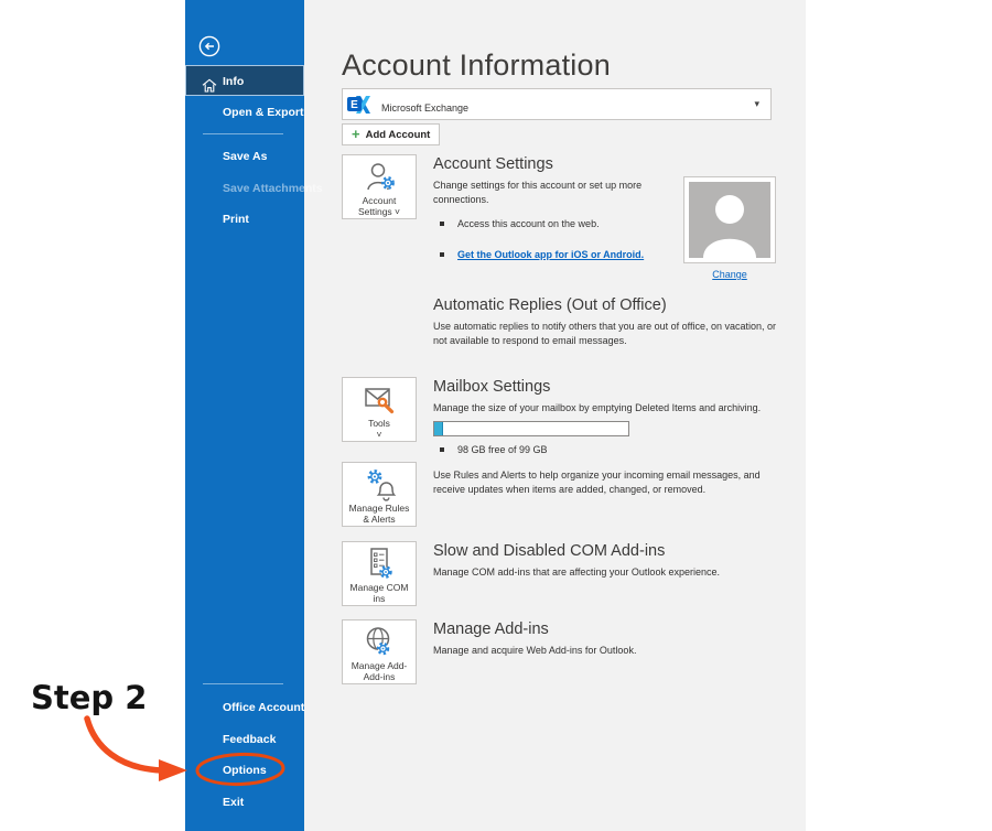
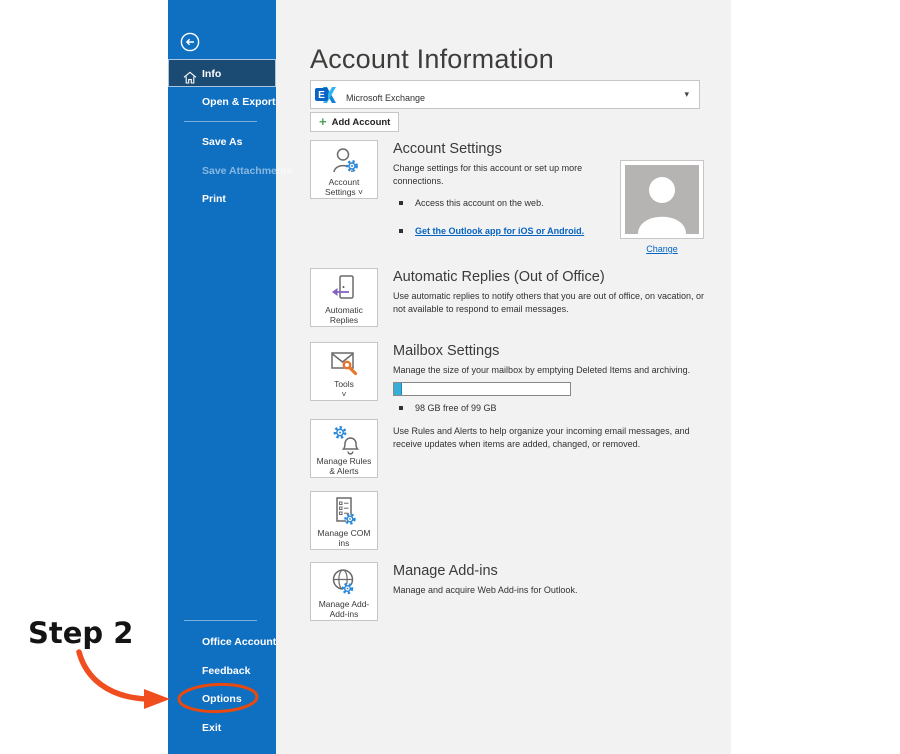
  Step 2
  Info
  Open & Export
  Save As
  Save Attachments
  Print
  Office Account
  Feedback
  Options
  Exit
  Account Information
  E
  Microsoft Exchange
  ▾
  +
  Add Account
  Account
  Settings ˅
  Account Settings
  Change settings for this account or set up more connections.
  Access this account on the web.
  Get the Outlook app for iOS or Android.
  Change
+ Automatic
+ Replies
  Automatic Replies (Out of Office)
  Use automatic replies to notify others that you are out of office, on vacation, or not available to respond to email messages.
  Tools
  ˅
  Mailbox Settings
  Manage the size of your mailbox by emptying Deleted Items and archiving.
  98 GB free of 99 GB
  Manage Rules
  & Alerts
  Use Rules and Alerts to help organize your incoming email messages, and receive updates when items are added, changed, or removed.
  Manage COM
  ins
- Slow and Disabled COM Add-ins
- Manage COM add-ins that are affecting your Outlook experience.
  Manage Add-
  Add-ins
  Manage Add-ins
  Manage and acquire Web Add-ins for Outlook.
